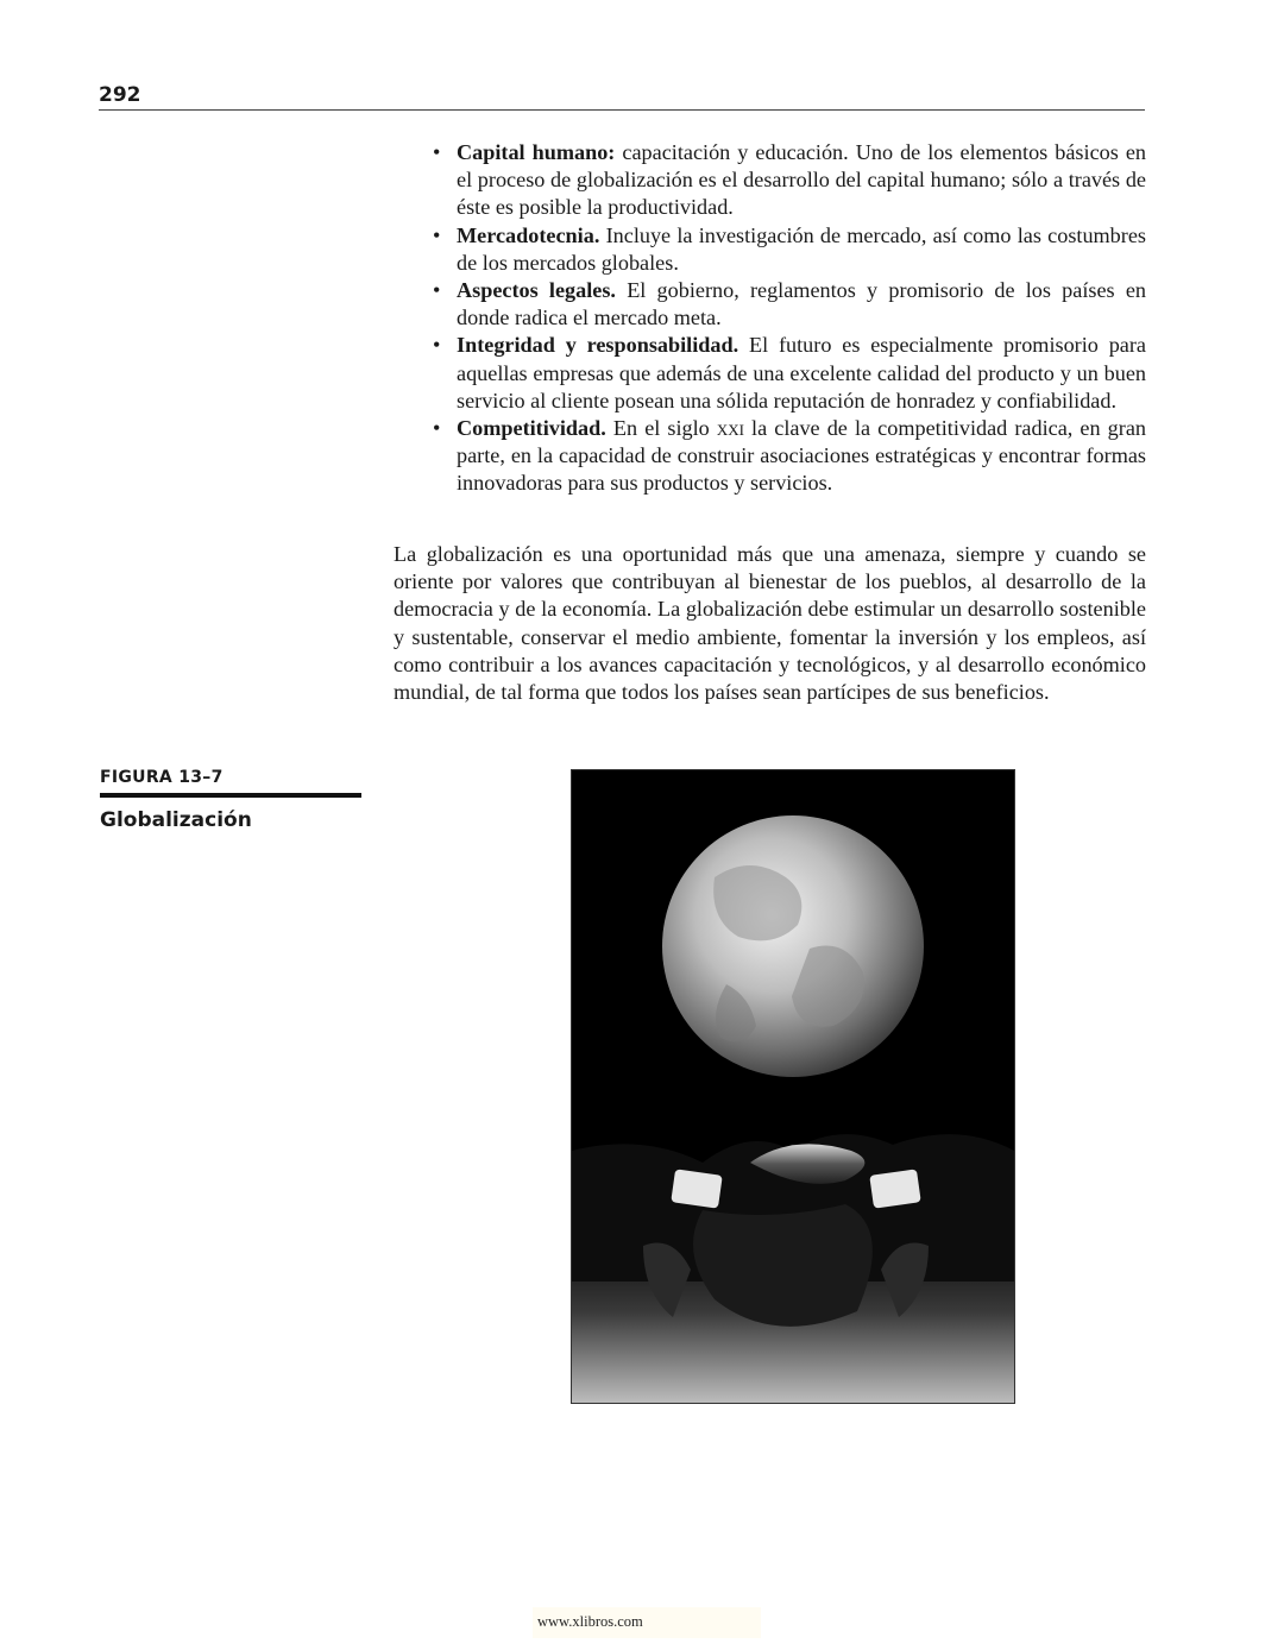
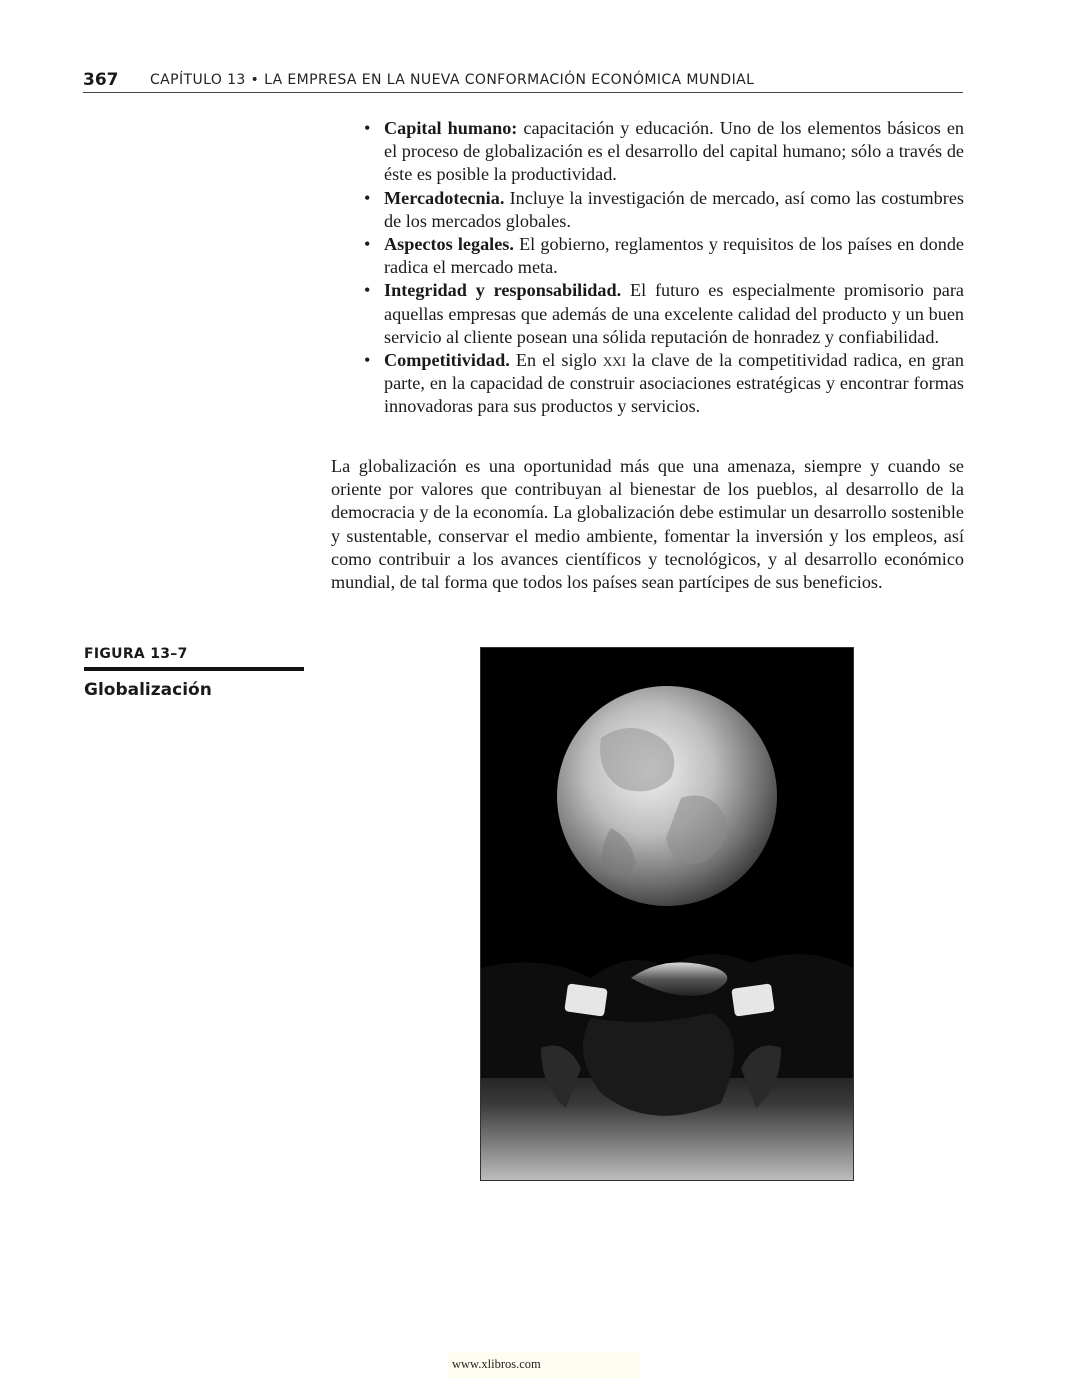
- 292
+ 367
+ CAPÍTULO 13 • LA EMPRESA EN LA NUEVA CONFORMACIÓN ECONÓMICA MUNDIAL
  •
  Capital humano: capacitación y educación. Uno de los elementos básicos en el proceso de globalización es el desarrollo del capital humano; sólo a través de éste es posible la productividad.
  •
  Mercadotecnia. Incluye la investigación de mercado, así como las costumbres de los mercados globales.
  •
- Aspectos legales. El gobierno, reglamentos y promisorio de los países en donde radica el mercado meta.
+ Aspectos legales. El gobierno, reglamentos y requisitos de los países en donde radica el mercado meta.
  •
  Integridad y responsabilidad. El futuro es especialmente promisorio para aquellas empresas que además de una excelente calidad del producto y un buen servicio al cliente posean una sólida reputación de honradez y confiabilidad.
  •
  Competitividad. En el siglo xxi la clave de la competitividad radica, en gran parte, en la capacidad de construir asociaciones estratégicas y encontrar formas innovadoras para sus productos y servicios.
- La globalización es una oportunidad más que una amenaza, siempre y cuando se oriente por valores que contribuyan al bienestar de los pueblos, al desarrollo de la democracia y de la economía. La globalización debe estimular un desarrollo sostenible y sustentable, conservar el medio ambiente, fomentar la inversión y los empleos, así como contribuir a los avances capacitación y tecnológicos, y al desarrollo económico mundial, de tal forma que todos los países sean partícipes de sus beneficios.
+ La globalización es una oportunidad más que una amenaza, siempre y cuando se oriente por valores que contribuyan al bienestar de los pueblos, al desarrollo de la democracia y de la economía. La globalización debe estimular un desarrollo sostenible y sustentable, conservar el medio ambiente, fomentar la inversión y los empleos, así como contribuir a los avances científicos y tecnológicos, y al desarrollo económico mundial, de tal forma que todos los países sean partícipes de sus beneficios.
  FIGURA 13–7
  Globalización
  www.xlibros.com
